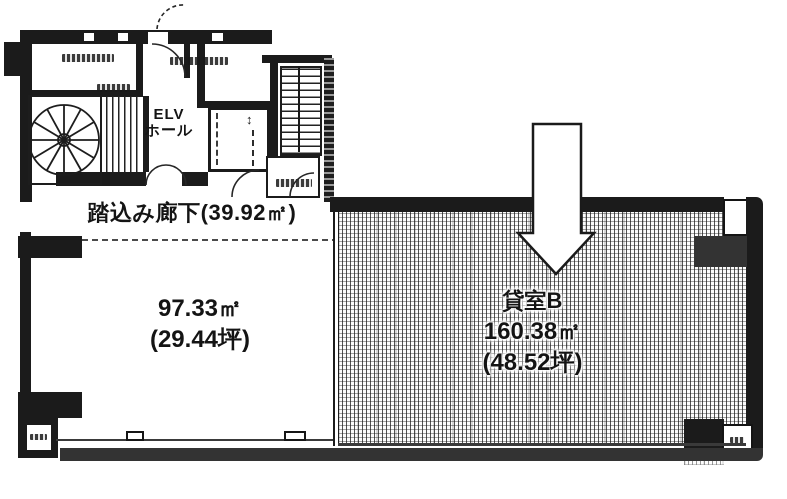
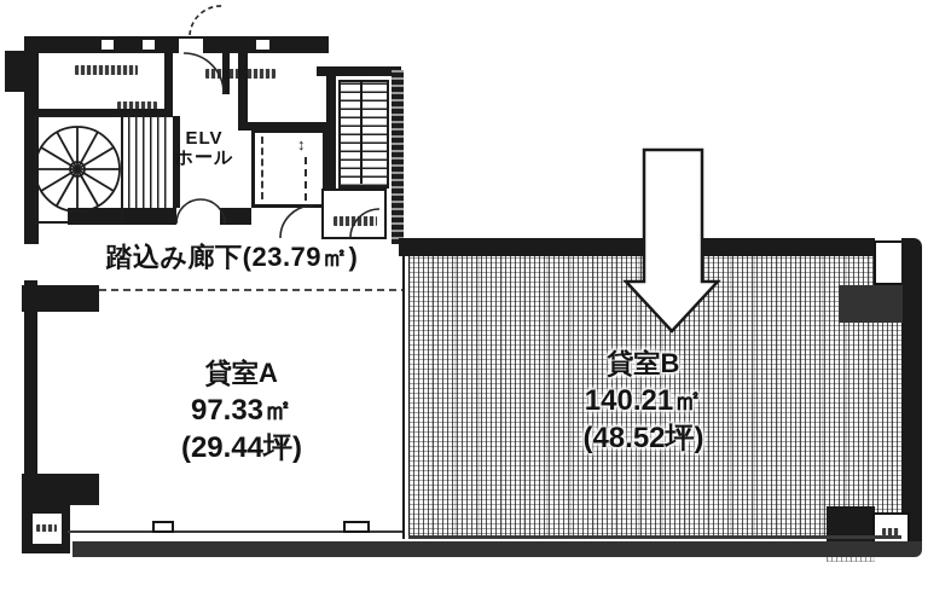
  ↕
  ELV
  ホール
- 踏込み廊下(39.92㎡)
+ 踏込み廊下(23.79㎡)
+ 貸室A
  97.33㎡
  (29.44坪)
  貸室B
- 160.38㎡
+ 140.21㎡
  (48.52坪)
